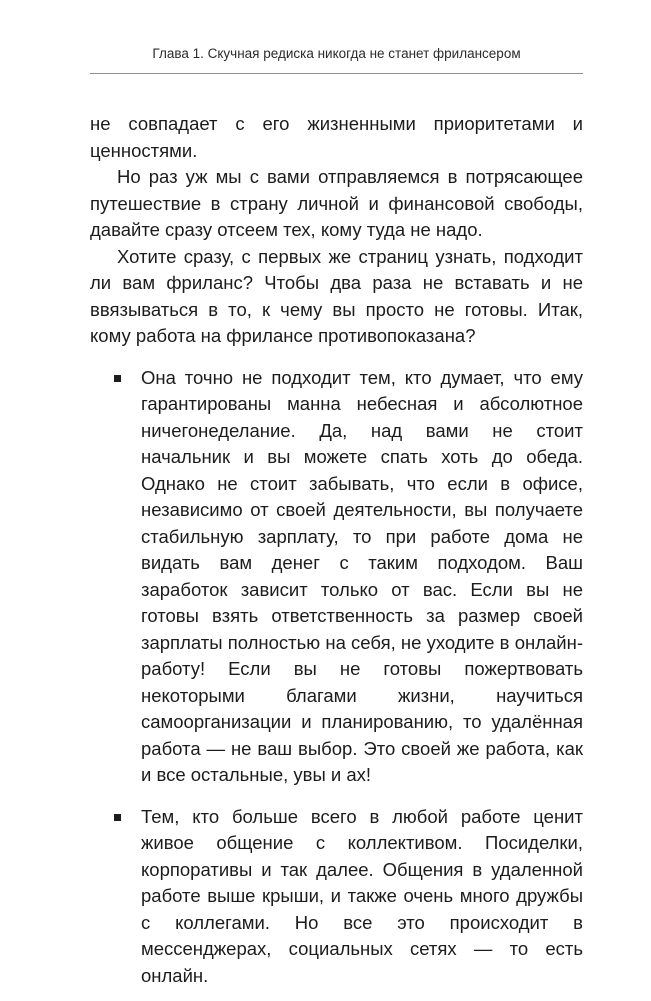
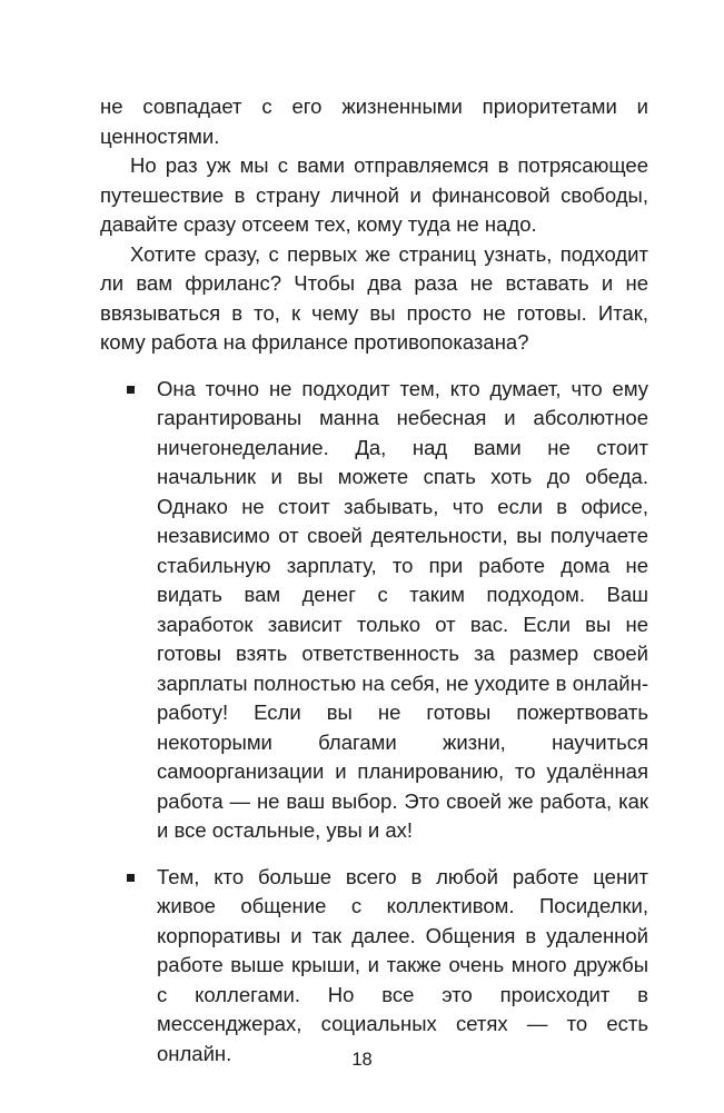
- Глава 1. Скучная редиска никогда не станет фрилансером
  не совпадает с его жизненными приоритетами и ценностями.
  Но раз уж мы с вами отправляемся в потрясающее путешествие в страну личной и финансовой свободы, давайте сразу отсеем тех, кому туда не надо.
  Хотите сразу, с первых же страниц узнать, подходит ли вам фриланс? Чтобы два раза не вставать и не ввязываться в то, к чему вы просто не готовы. Итак, кому работа на фрилансе противопоказана?
  Она точно не подходит тем, кто думает, что ему гарантированы манна небесная и абсолютное ничегонеделание. Да, над вами не стоит начальник и вы можете спать хоть до обеда. Однако не стоит забывать, что если в офисе, независимо от своей деятельности, вы получаете стабильную зарплату, то при работе дома не видать вам денег с таким подходом. Ваш заработок зависит только от вас. Если вы не готовы взять ответственность за размер своей зарплаты полностью на себя, не уходите в онлайн-работу! Если вы не готовы пожертвовать некоторыми благами жизни, научиться самоорганизации и планированию, то удалённая работа — не ваш выбор. Это своей же работа, как и все остальные, увы и ах!
  Тем, кто больше всего в любой работе ценит живое общение с коллективом. Посиделки, корпоративы и так далее. Общения в удаленной работе выше крыши, и также очень много дружбы с коллегами. Но все это происходит в мессенджерах, социальных сетях — то есть онлайн.
+ 18
